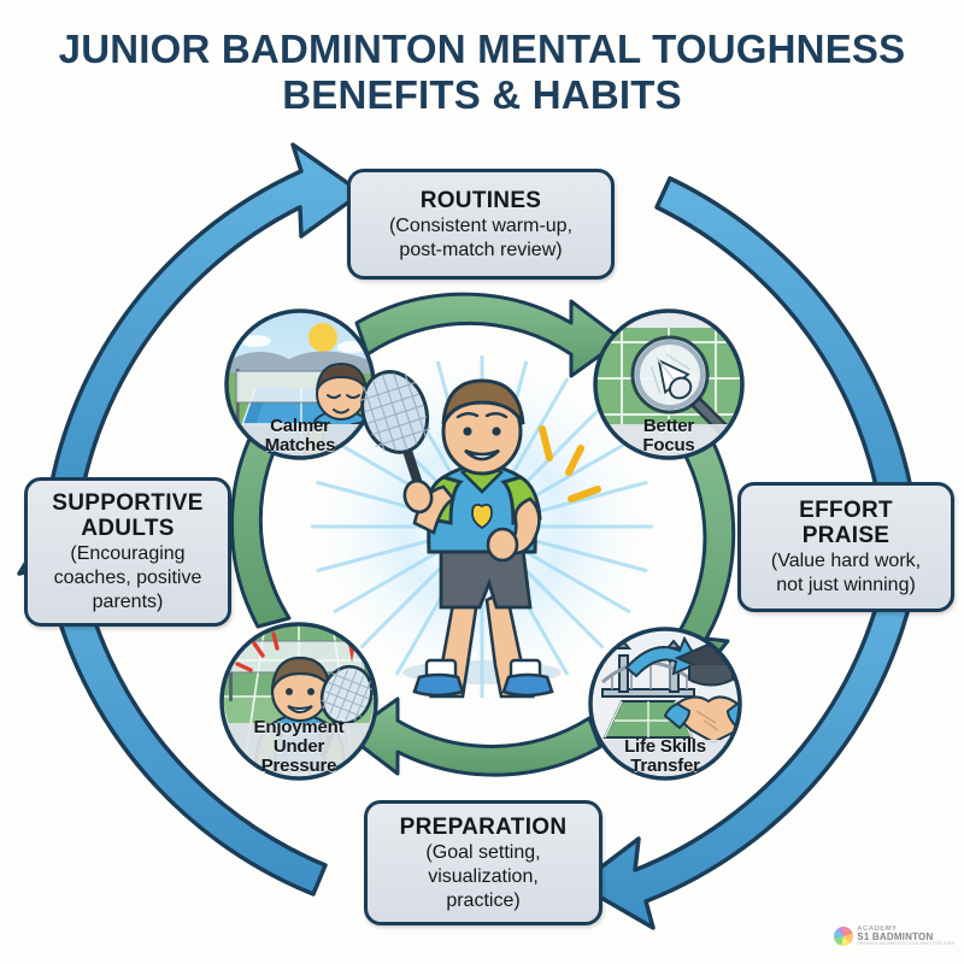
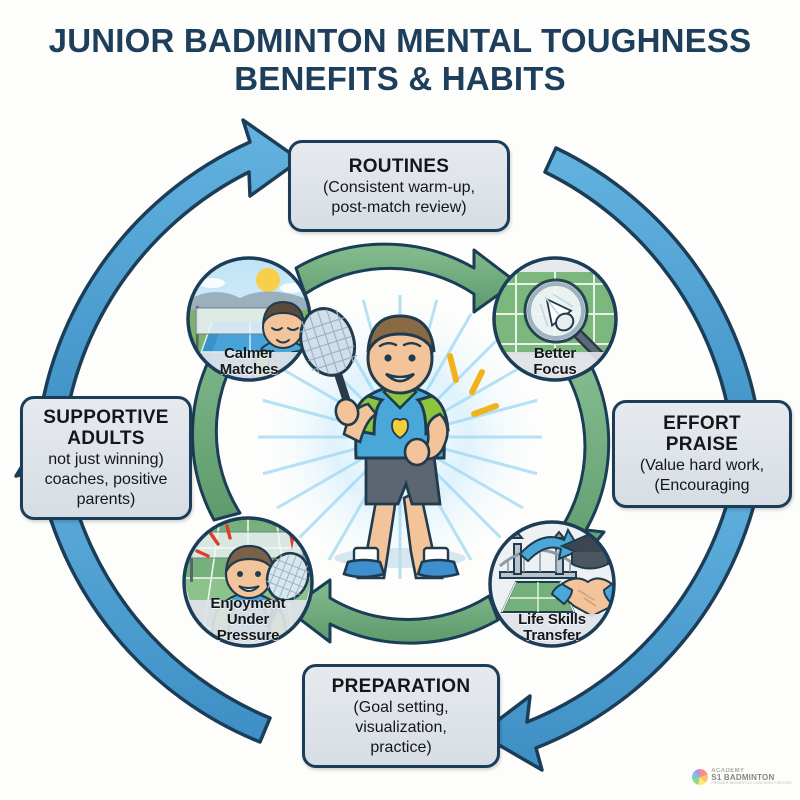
  JUNIOR BADMINTON MENTAL TOUGHNESS
  BENEFITS & HABITS
  ROUTINES
  (Consistent warm-up,
  post-match review)
  EFFORT
  PRAISE
  (Value hard work,
- not just winning)
+ (Encouraging
  PREPARATION
  (Goal setting,
  visualization,
  practice)
  SUPPORTIVE
  ADULTS
- (Encouraging
+ not just winning)
  coaches, positive
  parents)
  Calmer
  Matches
  Better
  Focus
  Life Skills
  Transfer
  Enjoyment
  Under
  Pressure
  S1 BADMINTON
